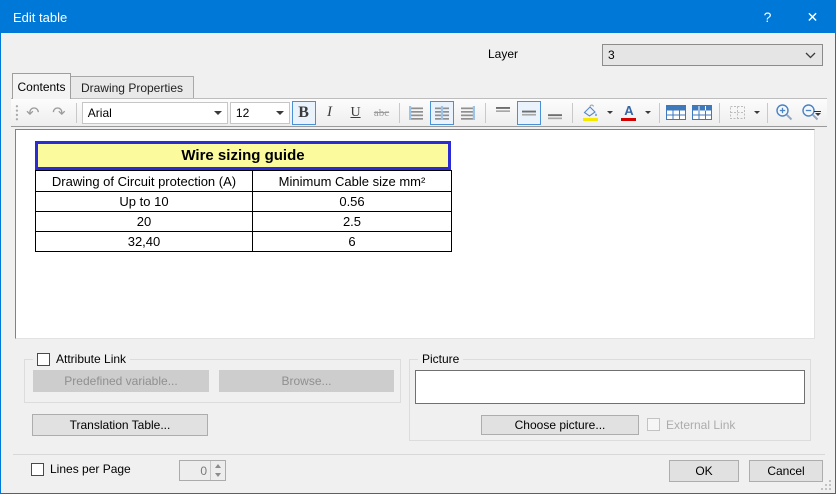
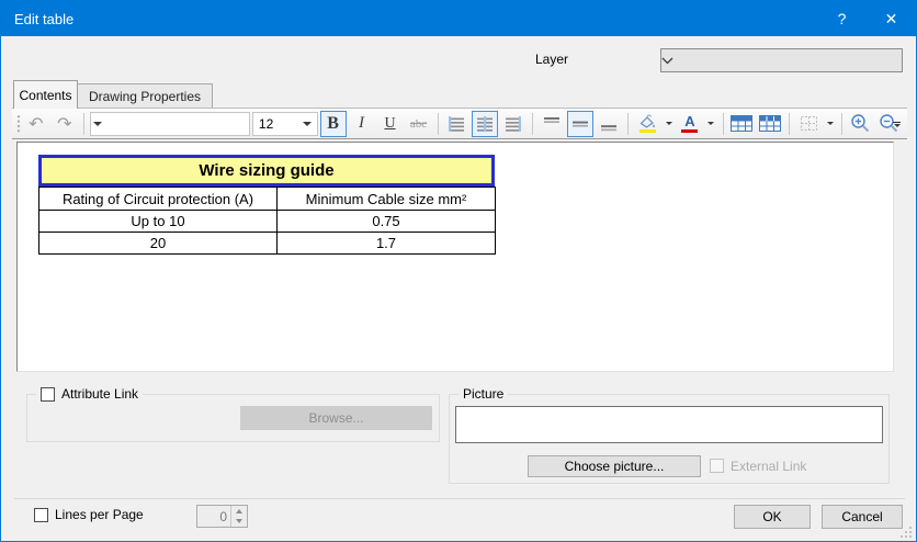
  Edit table
  ?
  ✕
  Layer
- 3
  Contents
  Drawing Properties
  ↶
  ↷
- Arial
  12
  B
  I
  U
  abc
  A
  Wire sizing guide
- Drawing of Circuit protection (A)	Minimum Cable size mm²
+ Rating of Circuit protection (A)	Minimum Cable size mm²
- Up to 10	0.56
+ Up to 10	0.75
- 20	2.5
+ 20	1.7
- 32,40	6
  Attribute Link
- Predefined variable...
  Browse...
- Translation Table...
  Picture
  Choose picture...
  External Link
  Lines per Page
  0
  OK
  Cancel
